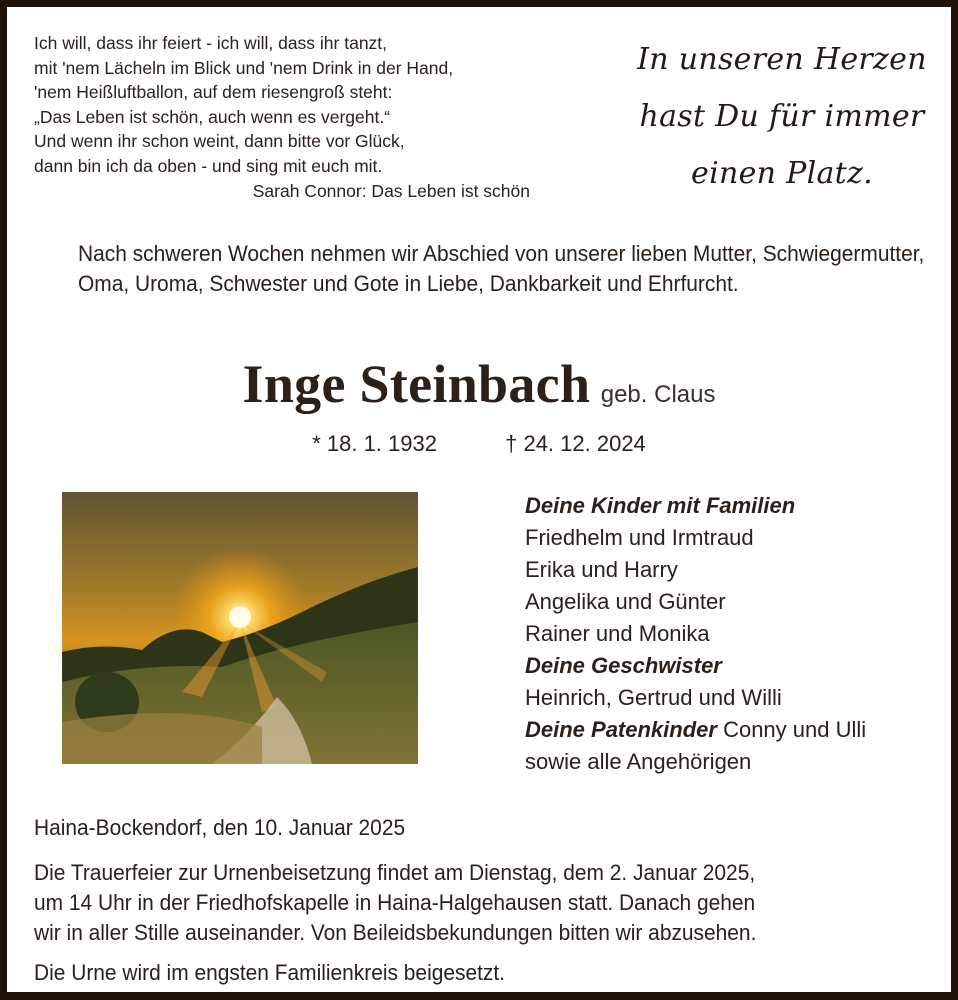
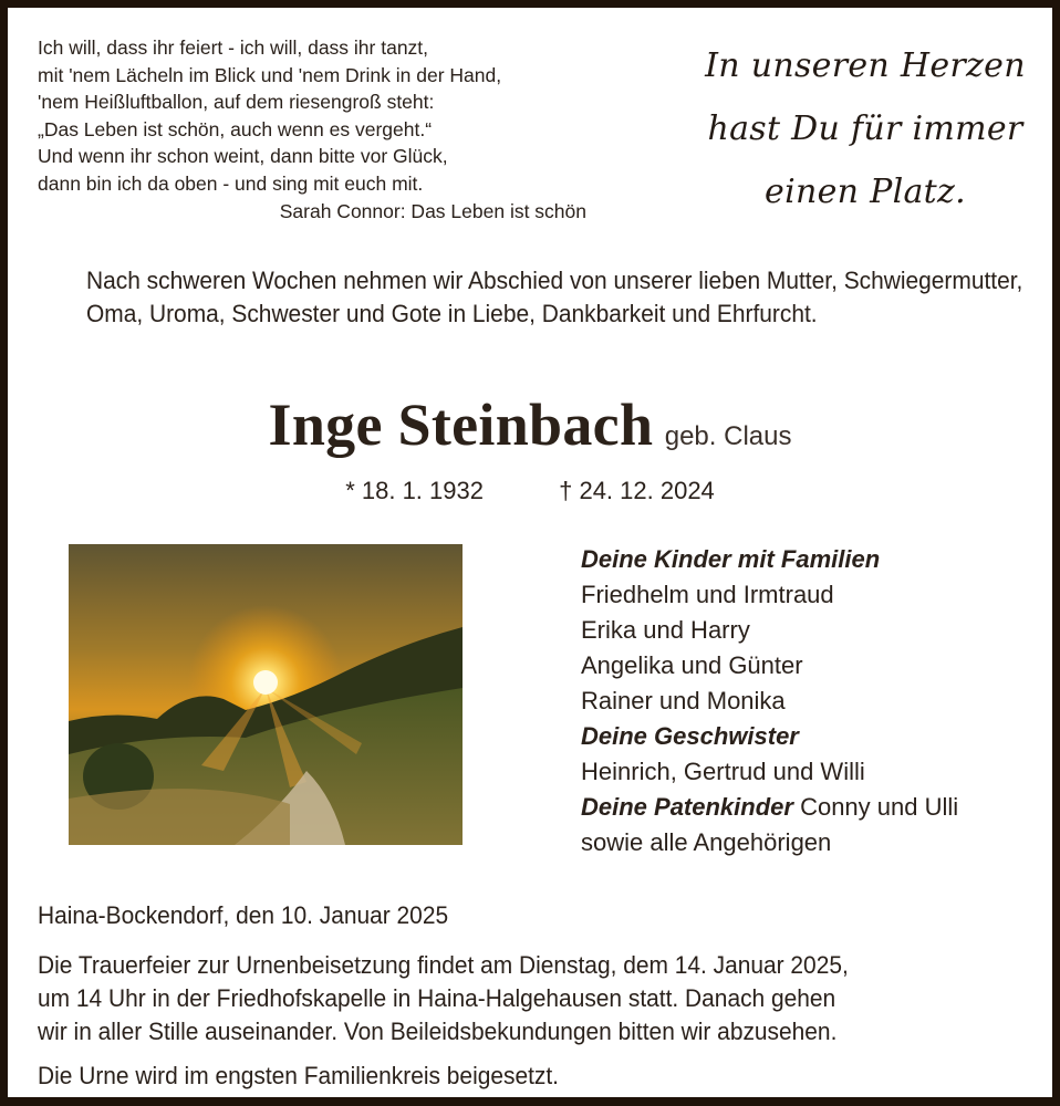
  Ich will, dass ihr feiert - ich will, dass ihr tanzt,
  mit 'nem Lächeln im Blick und 'nem Drink in der Hand,
  'nem Heißluftballon, auf dem riesengroß steht:
  „Das Leben ist schön, auch wenn es vergeht.“
  Und wenn ihr schon weint, dann bitte vor Glück,
  dann bin ich da oben - und sing mit euch mit.
  Sarah Connor: Das Leben ist schön
  In unseren Herzen
  hast Du für immer
  einen Platz.
  Nach schweren Wochen nehmen wir Abschied von unserer lieben Mutter, Schwiegermutter, Oma, Uroma, Schwester und Gote in Liebe, Dankbarkeit und Ehrfurcht.
  Inge Steinbach geb. Claus
  * 18. 1. 1932 † 24. 12. 2024
  Deine Kinder mit Familien
  Friedhelm und Irmtraud
  Erika und Harry
  Angelika und Günter
  Rainer und Monika
  Deine Geschwister
  Heinrich, Gertrud und Willi
  Deine Patenkinder Conny und Ulli
  sowie alle Angehörigen
  Haina-Bockendorf, den 10. Januar 2025
- Die Trauerfeier zur Urnenbeisetzung findet am Dienstag, dem 2. Januar 2025,
+ Die Trauerfeier zur Urnenbeisetzung findet am Dienstag, dem 14. Januar 2025,
  um 14 Uhr in der Friedhofskapelle in Haina-Halgehausen statt. Danach gehen
  wir in aller Stille auseinander. Von Beileidsbekundungen bitten wir abzusehen.
  Die Urne wird im engsten Familienkreis beigesetzt.
